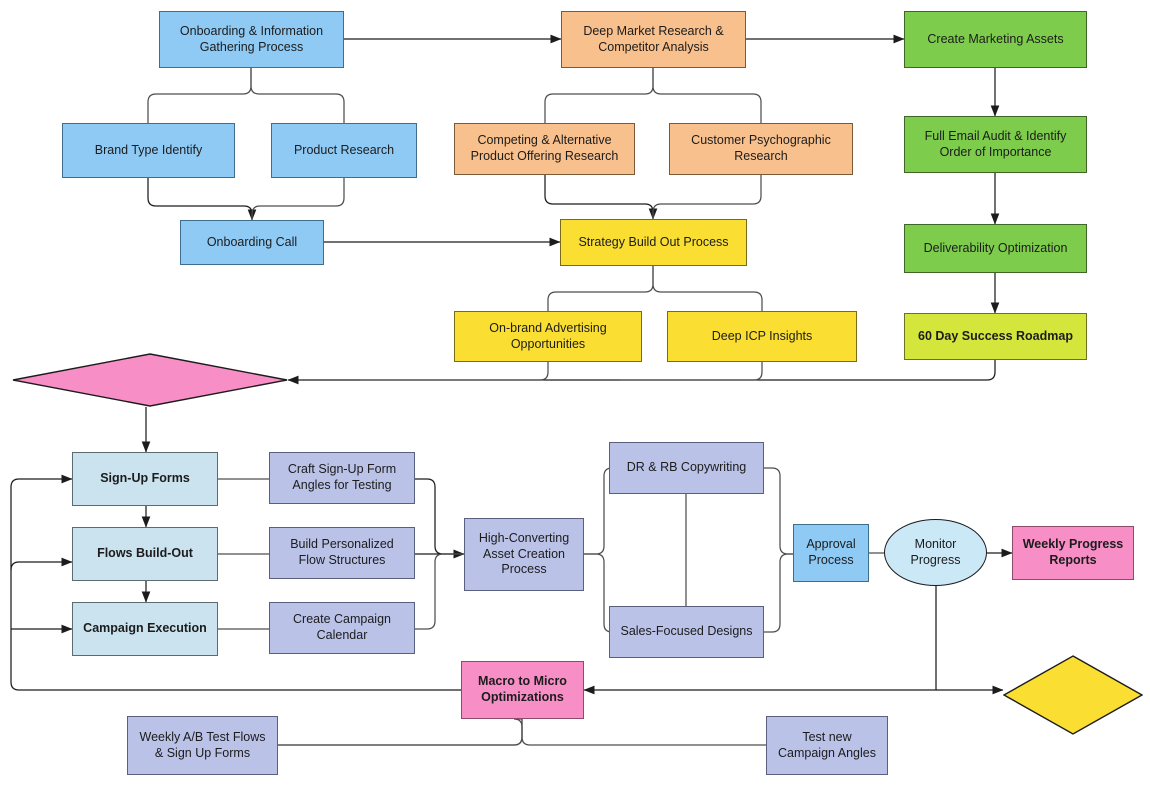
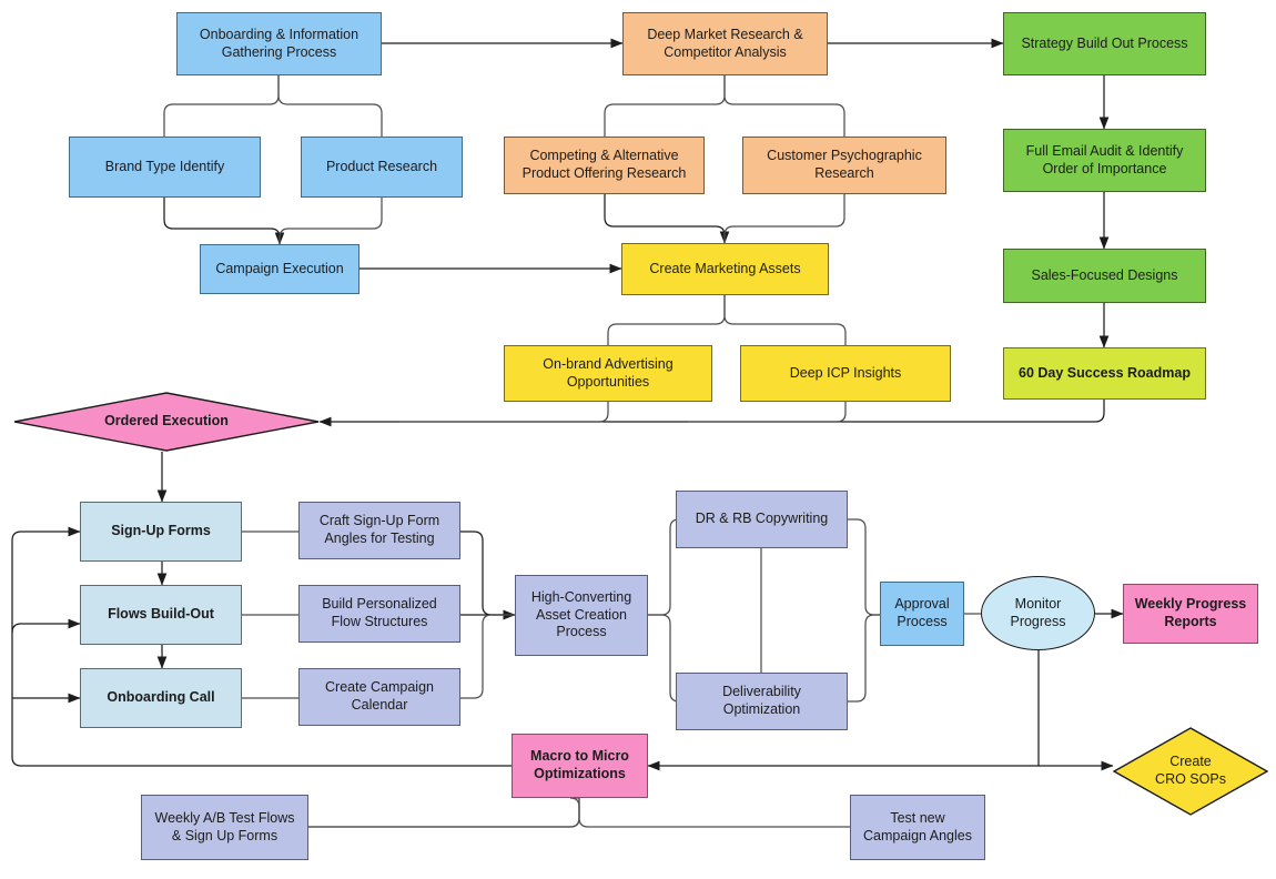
  Onboarding & Information
  Gathering Process
  Brand Type Identify
  Product Research
- Onboarding Call
+ Campaign Execution
  Deep Market Research &
  Competitor Analysis
  Competing & Alternative
  Product Offering Research
  Customer Psychographic
  Research
- Strategy Build Out Process
+ Create Marketing Assets
  On-brand Advertising
  Opportunities
  Deep ICP Insights
- Create Marketing Assets
+ Strategy Build Out Process
  Full Email Audit & Identify
  Order of Importance
- Deliverability Optimization
+ Sales-Focused Designs
  60 Day Success Roadmap
+ Ordered Execution
  Sign-Up Forms
  Flows Build-Out
- Campaign Execution
+ Onboarding Call
  Craft Sign-Up Form
  Angles for Testing
  Build Personalized
  Flow Structures
  Create Campaign
  Calendar
  High-Converting
  Asset Creation
  Process
  DR & RB Copywriting
- Sales-Focused Designs
+ Deliverability Optimization
  Approval
  Process
  Monitor
  Progress
  Weekly Progress
  Reports
  Macro to Micro
  Optimizations
+ Create
+ CRO SOPs
  Weekly A/B Test Flows
  & Sign Up Forms
  Test new
  Campaign Angles
